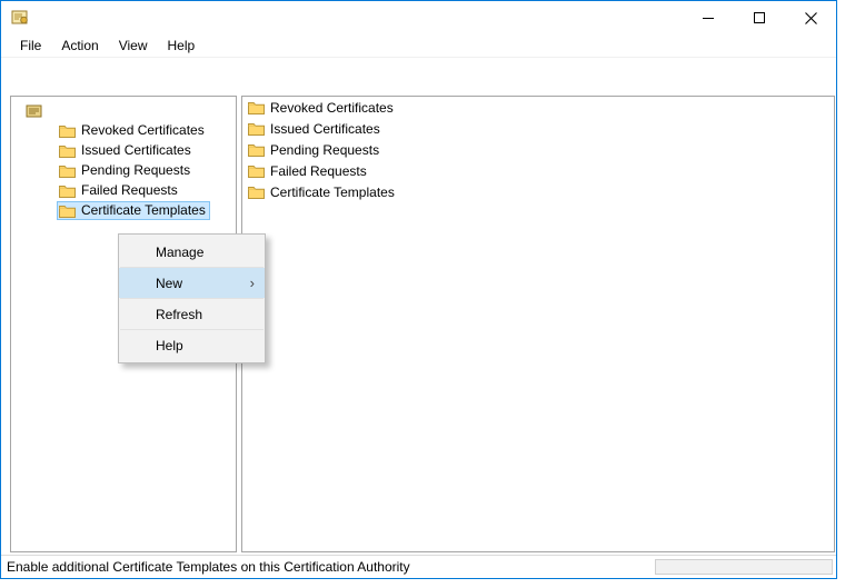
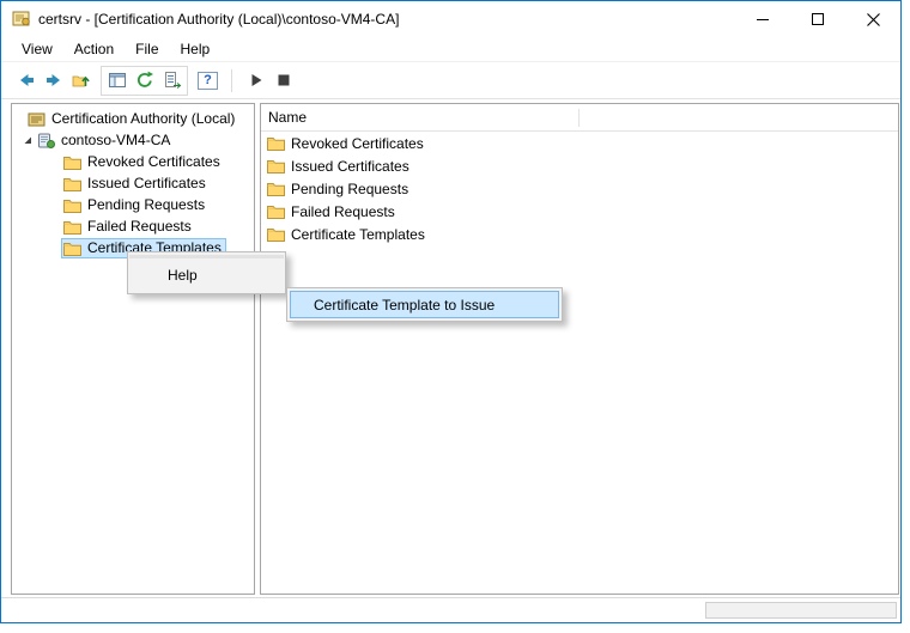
+ certsrv - [Certification Authority (Local)\contoso-VM4-CA]
- File
+ View
  Action
- View
+ File
  Help
+ ?
+ Certification Authority (Local)
+ contoso-VM4-CA
  Revoked Certificates
  Issued Certificates
  Pending Requests
  Failed Requests
  Certificate Templates
+ Name
  Revoked Certificates
  Issued Certificates
  Pending Requests
  Failed Requests
  Certificate Templates
- Enable additional Certificate Templates on this Certification Authority
- Manage
- New
- ›
- Refresh
  Help
+ Certificate Template to Issue
